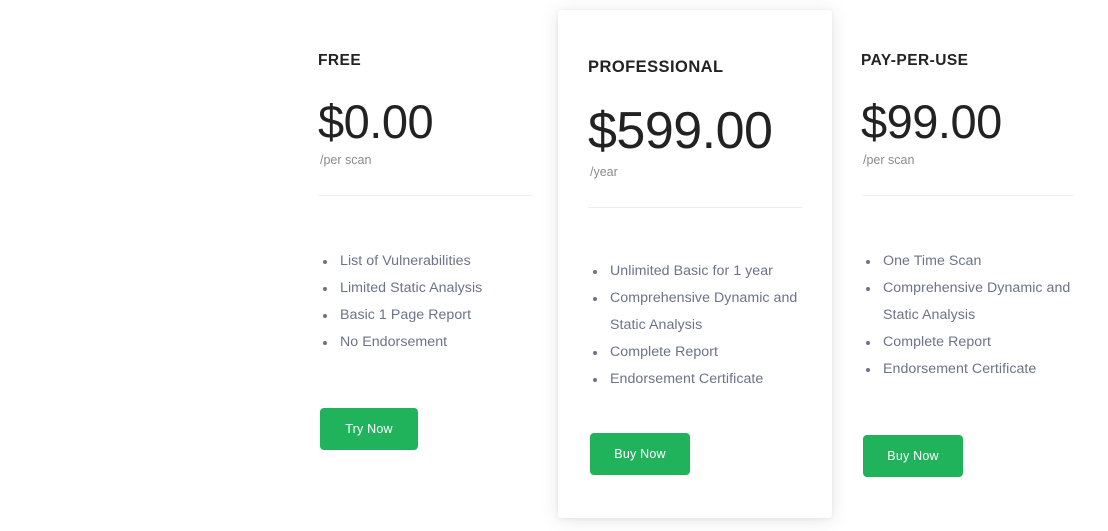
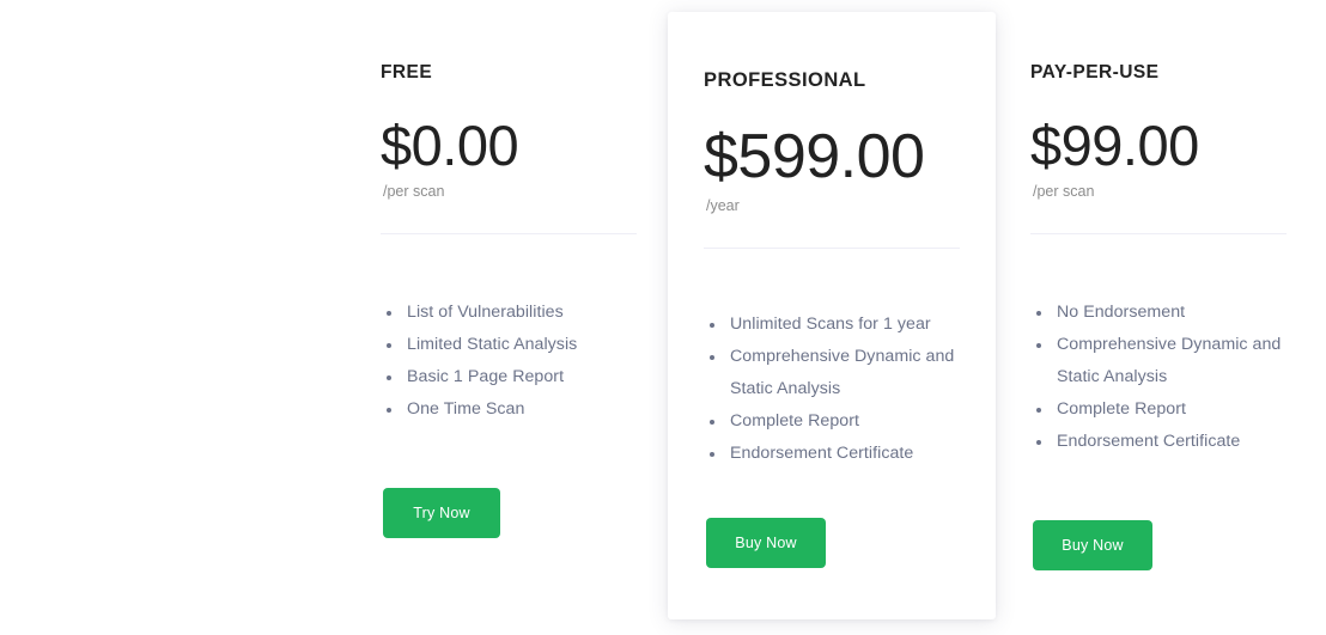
  FREE
  $0.00
  /per scan
  List of Vulnerabilities
  Limited Static Analysis
  Basic 1 Page Report
- No Endorsement
+ One Time Scan
  Try Now
  PROFESSIONAL
  $599.00
  /year
- Unlimited Basic for 1 year
+ Unlimited Scans for 1 year
  Comprehensive Dynamic and Static Analysis
  Complete Report
  Endorsement Certificate
  Buy Now
  PAY-PER-USE
  $99.00
  /per scan
- One Time Scan
+ No Endorsement
  Comprehensive Dynamic and Static Analysis
  Complete Report
  Endorsement Certificate
  Buy Now
